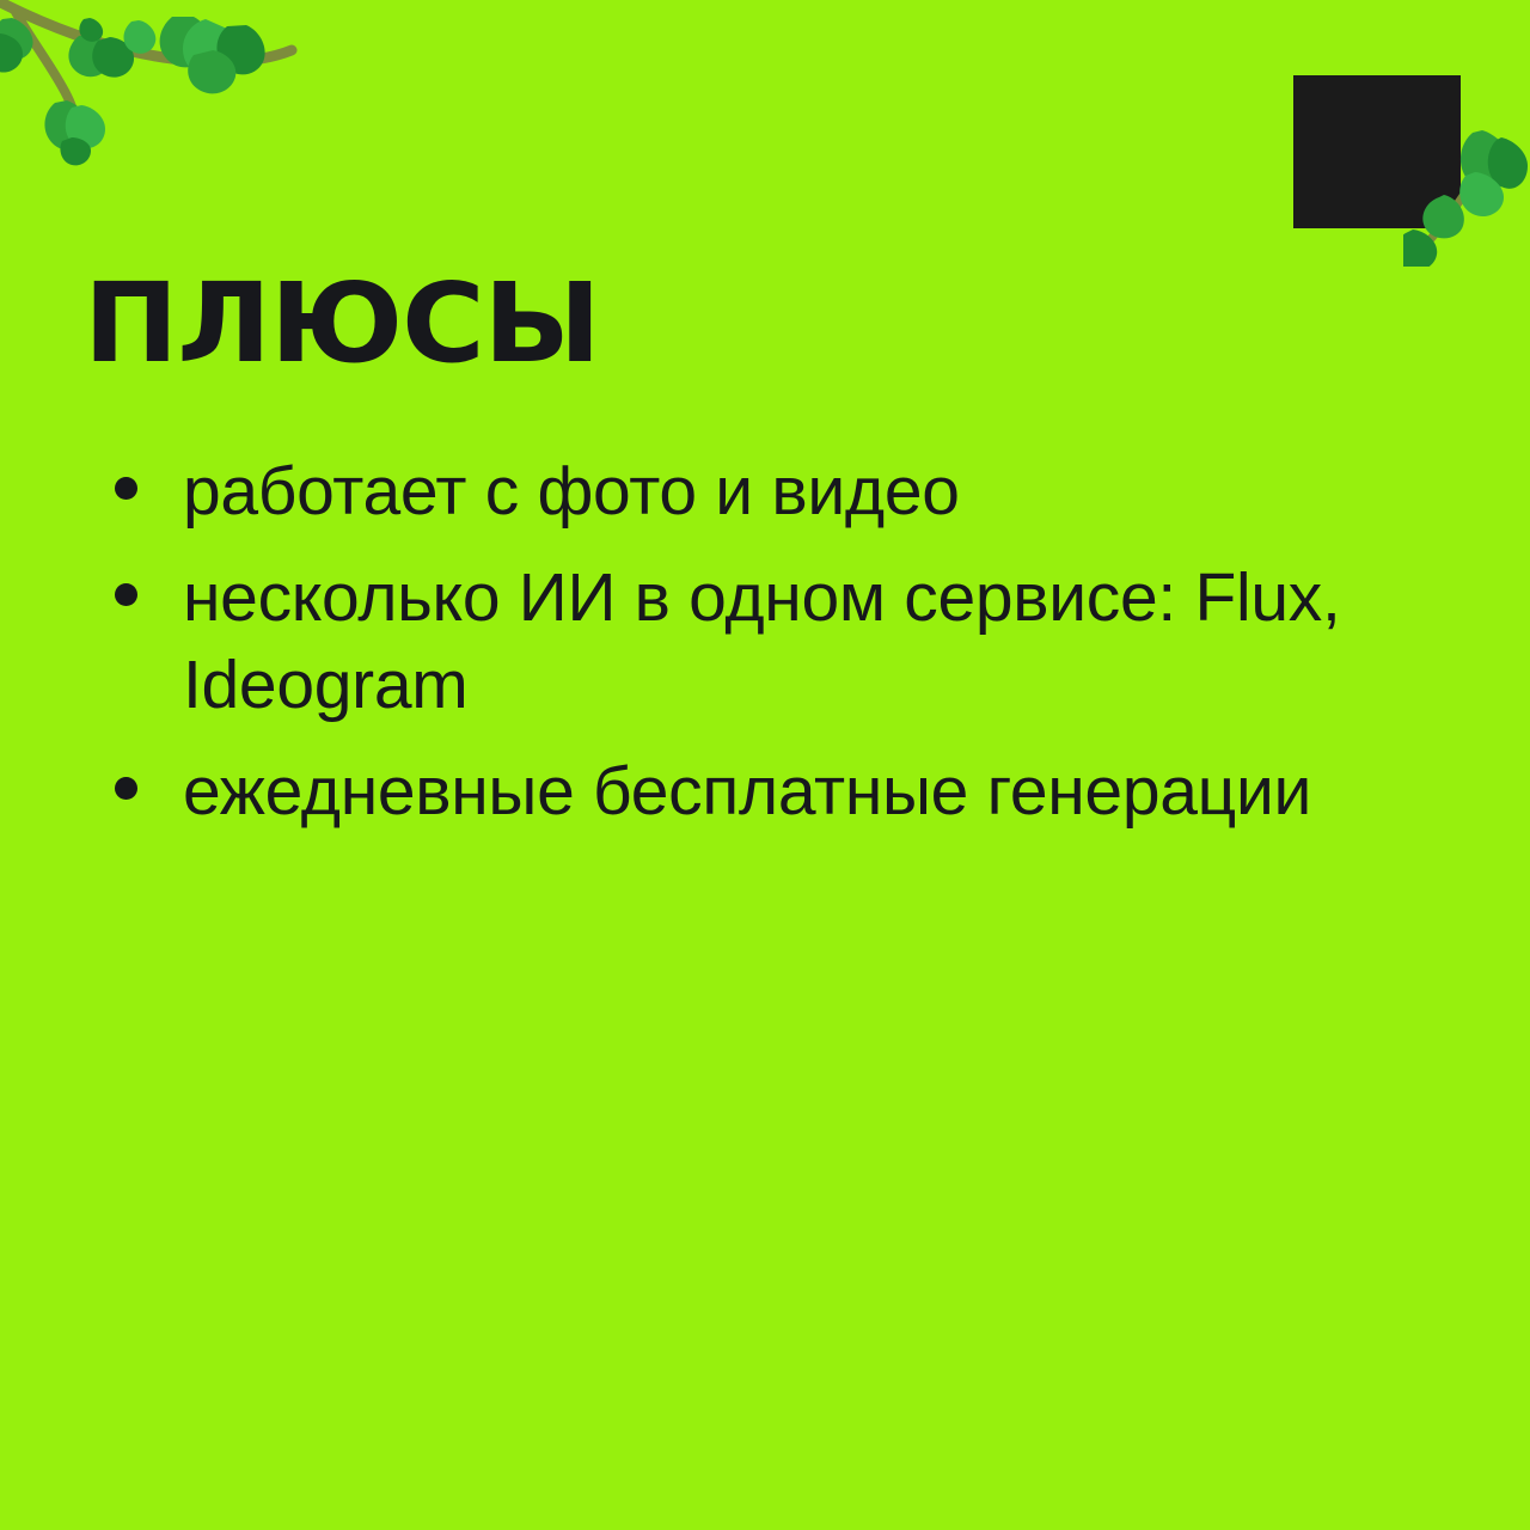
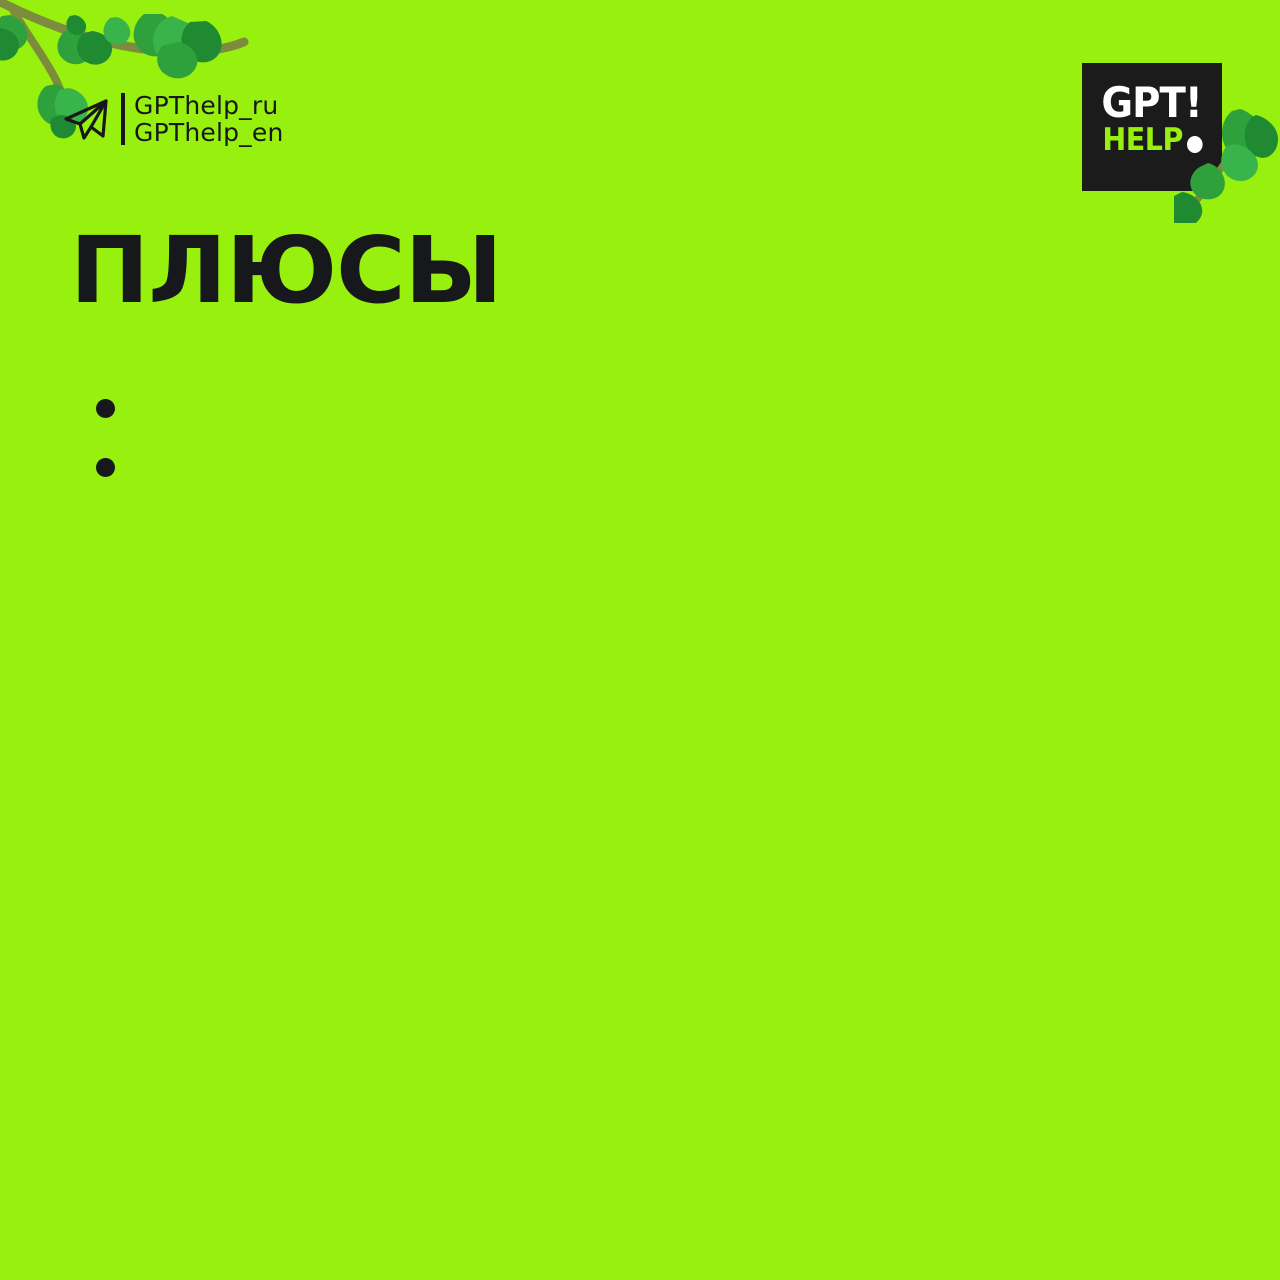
+ GPThelp_ru
+ GPThelp_en
+ GPT!
+ HELP
  ПЛЮСЫ
- работает с фото и видео
- несколько ИИ в одном сервисе: Flux, Ideogram
- ежедневные бесплатные генерации
